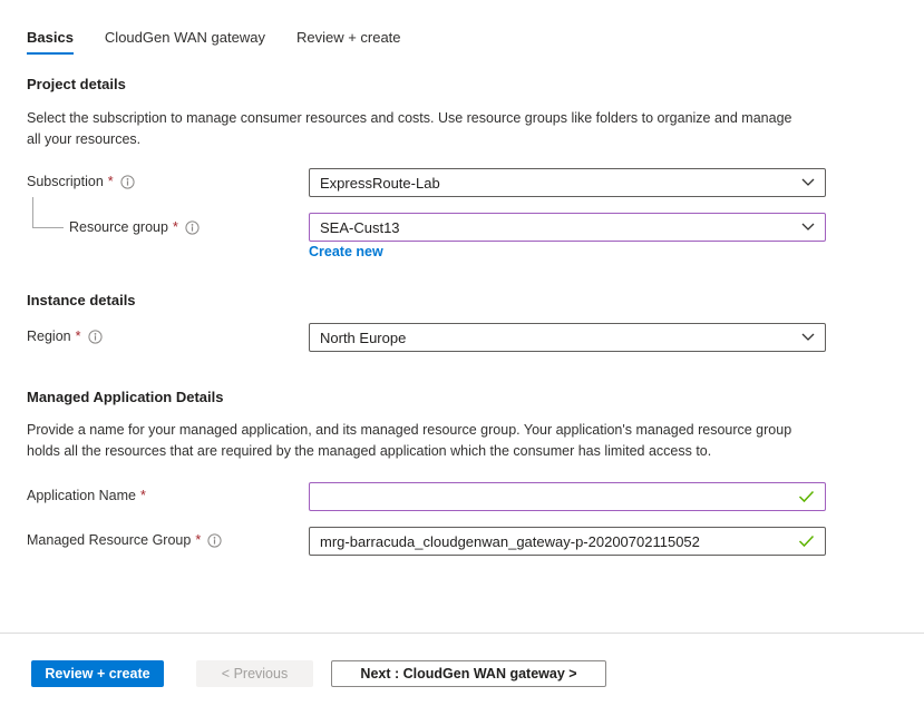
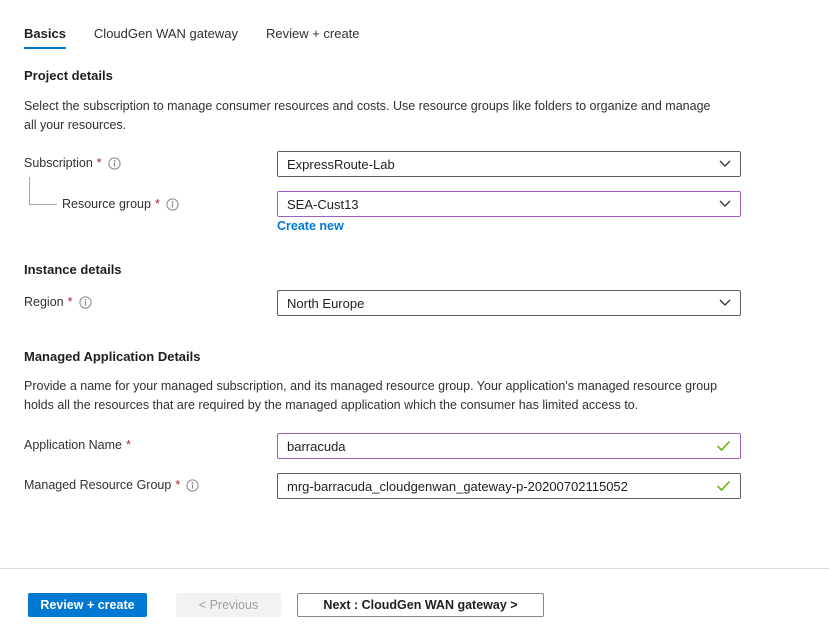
  Basics
  CloudGen WAN gateway
  Review + create
  Project details
  Select the subscription to manage consumer resources and costs. Use resource groups like folders to organize and manage all your resources.
  Subscription
  *
  ExpressRoute-Lab
  Resource group
  *
  SEA-Cust13
  Create new
  Instance details
  Region
  *
  North Europe
  Managed Application Details
- Provide a name for your managed application, and its managed resource group. Your application's managed resource group holds all the resources that are required by the managed application which the consumer has limited access to.
+ Provide a name for your managed subscription, and its managed resource group. Your application's managed resource group holds all the resources that are required by the managed application which the consumer has limited access to.
  Application Name
  *
+ barracuda
  Managed Resource Group
  *
  mrg-barracuda_cloudgenwan_gateway-p-20200702115052
  Review + create
  < Previous
  Next : CloudGen WAN gateway >
